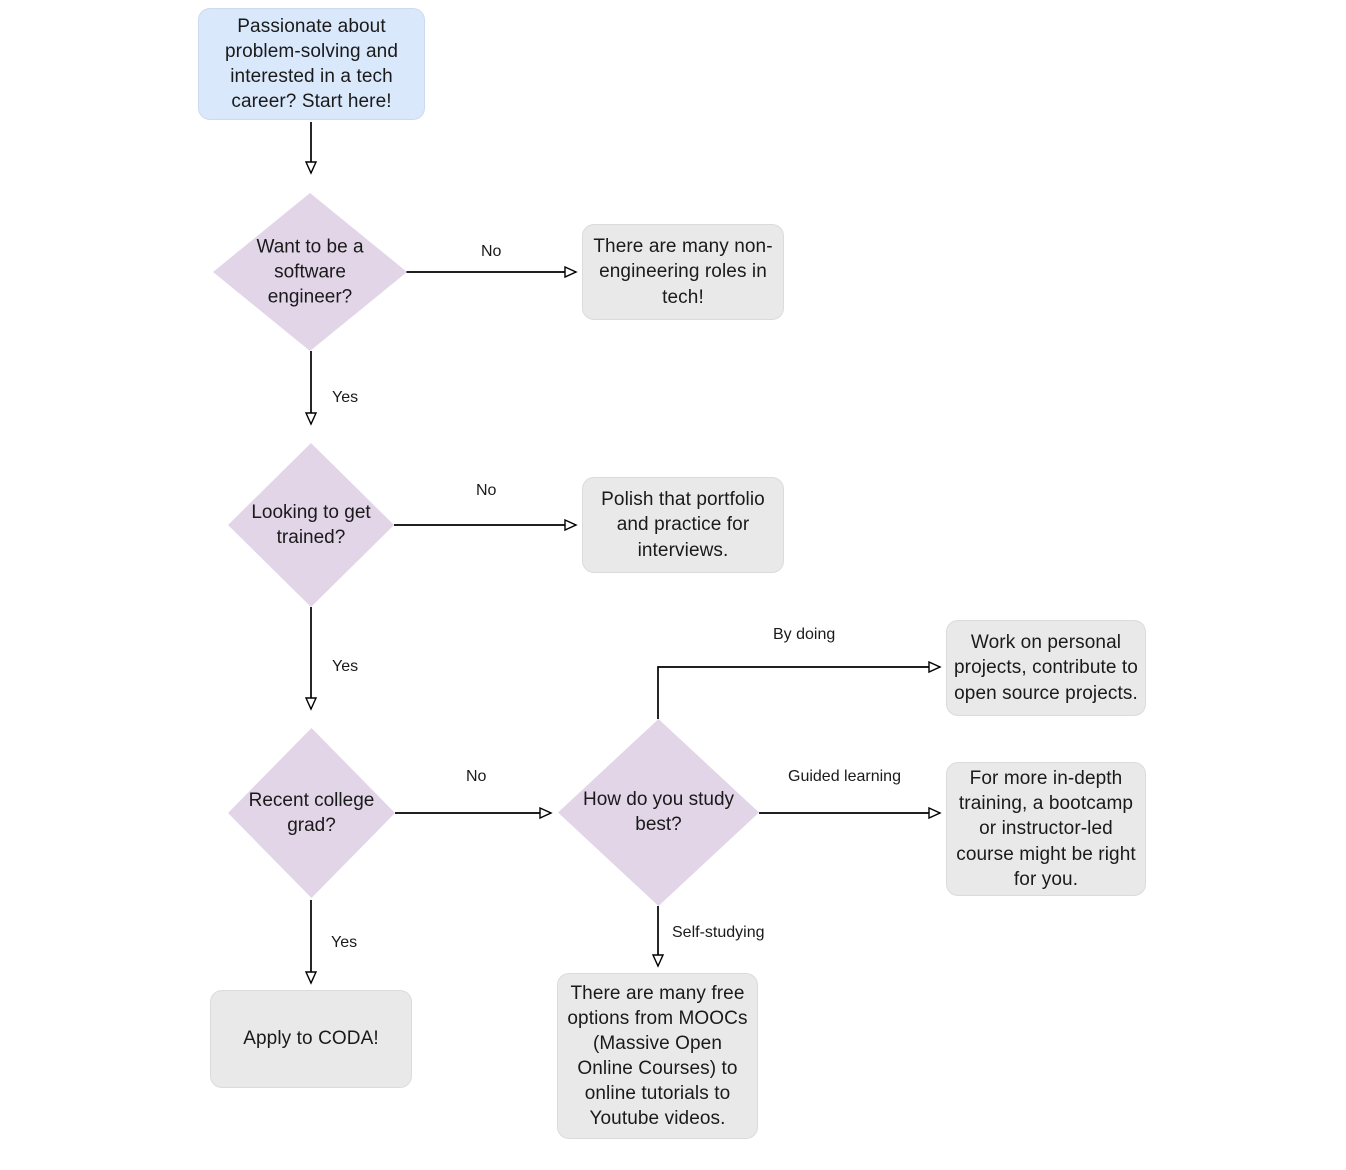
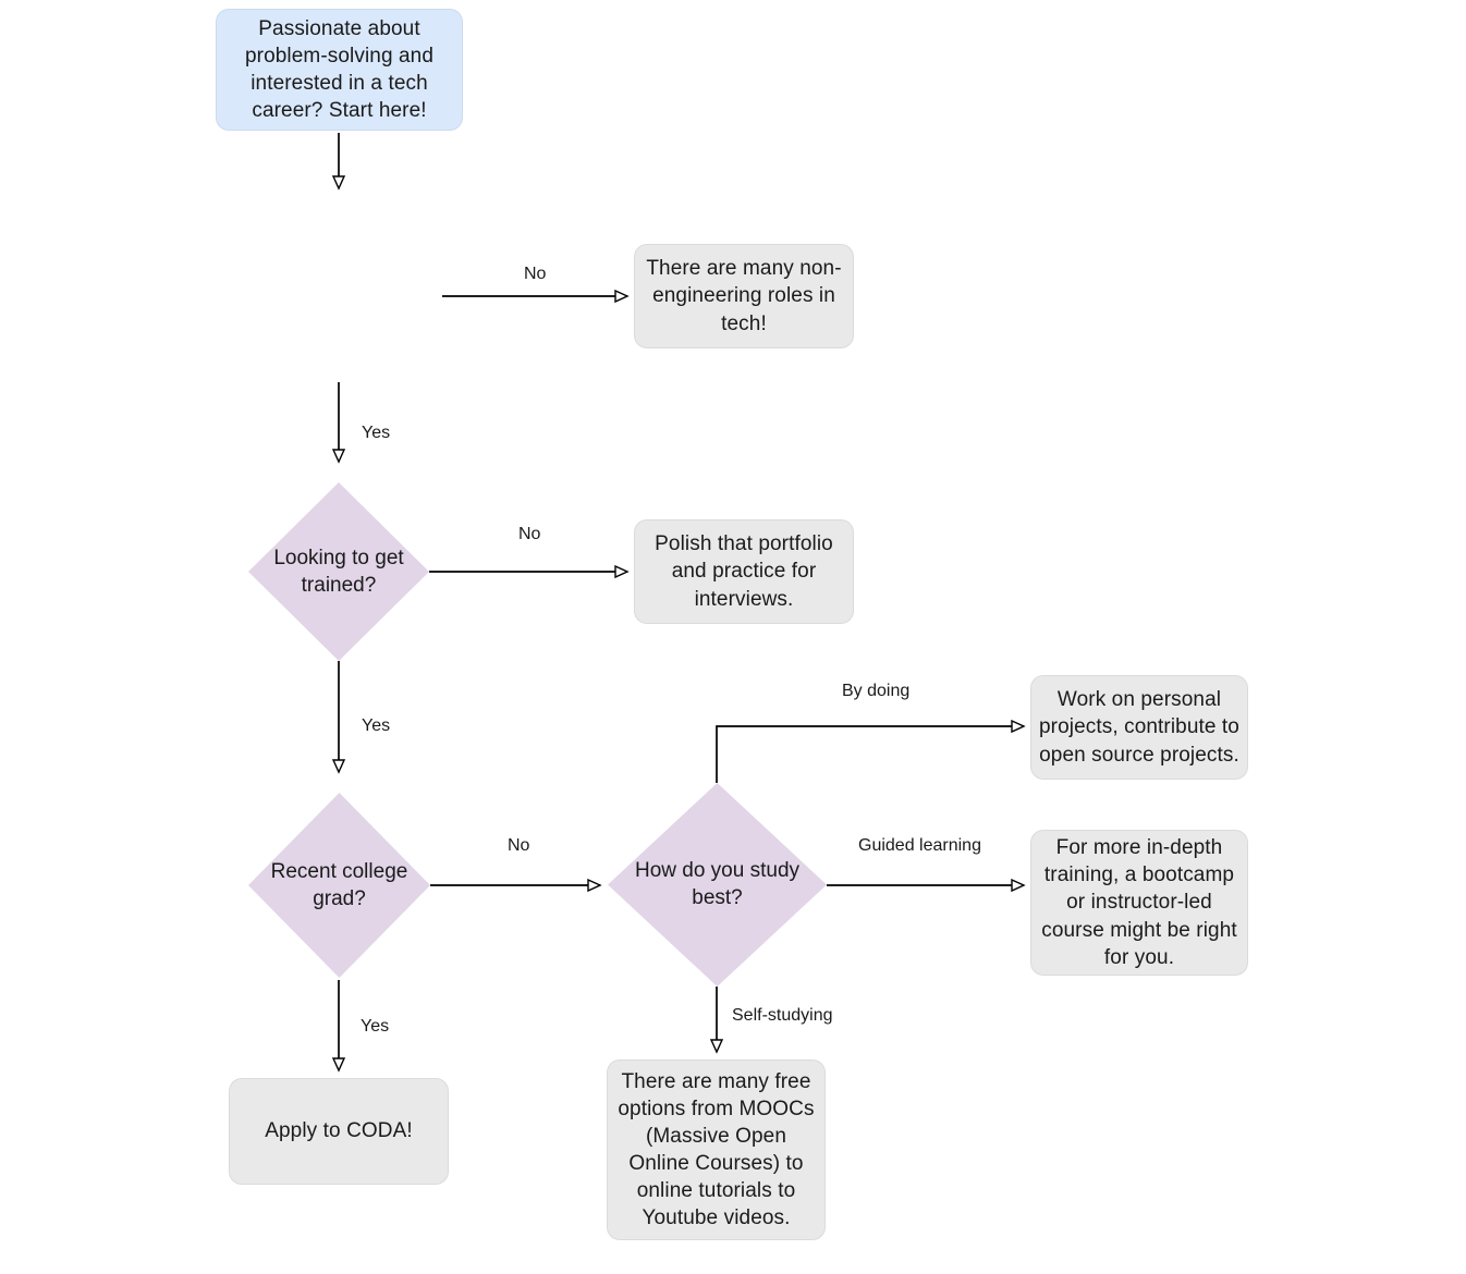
  Passionate about
  problem-solving and
  interested in a tech
  career? Start here!
- Want to be a
- software
- engineer?
  There are many non-
  engineering roles in
  tech!
  Looking to get
  trained?
  Polish that portfolio
  and practice for
  interviews.
  Recent college
  grad?
  How do you study
  best?
  Work on personal
  projects, contribute to
  open source projects.
  For more in-depth
  training, a bootcamp
  or instructor-led
  course might be right
  for you.
  Apply to CODA!
  There are many free
  options from MOOCs
  (Massive Open
  Online Courses) to
  online tutorials to
  Youtube videos.
  No
  Yes
  No
  Yes
  No
  Yes
  By doing
  Guided learning
  Self-studying
